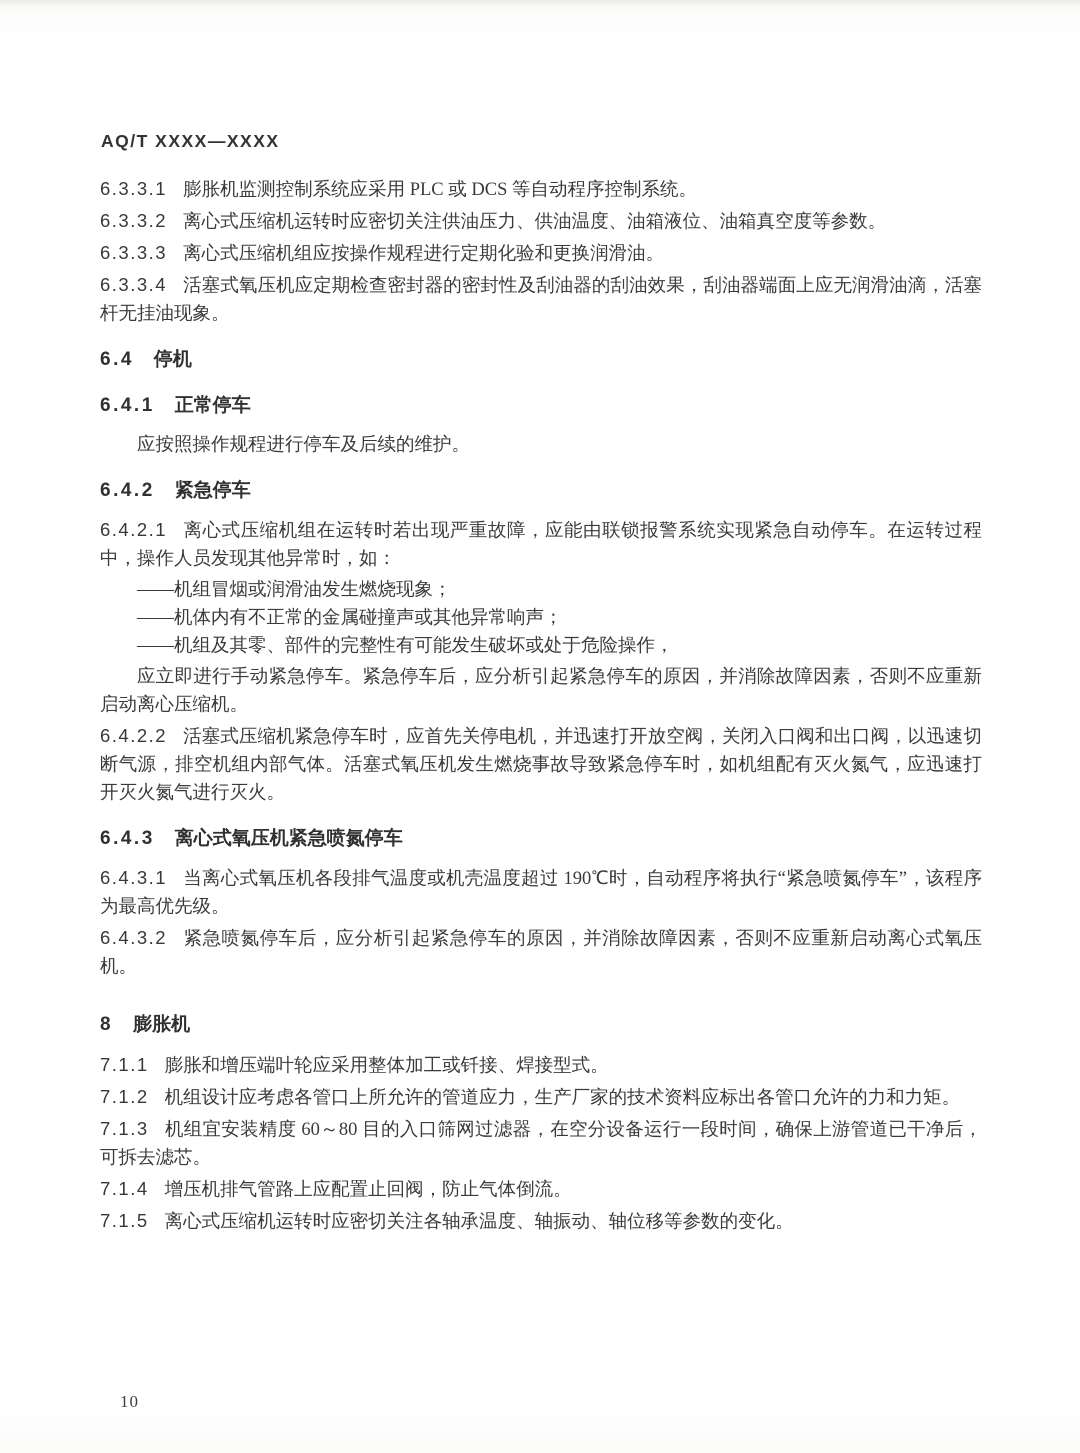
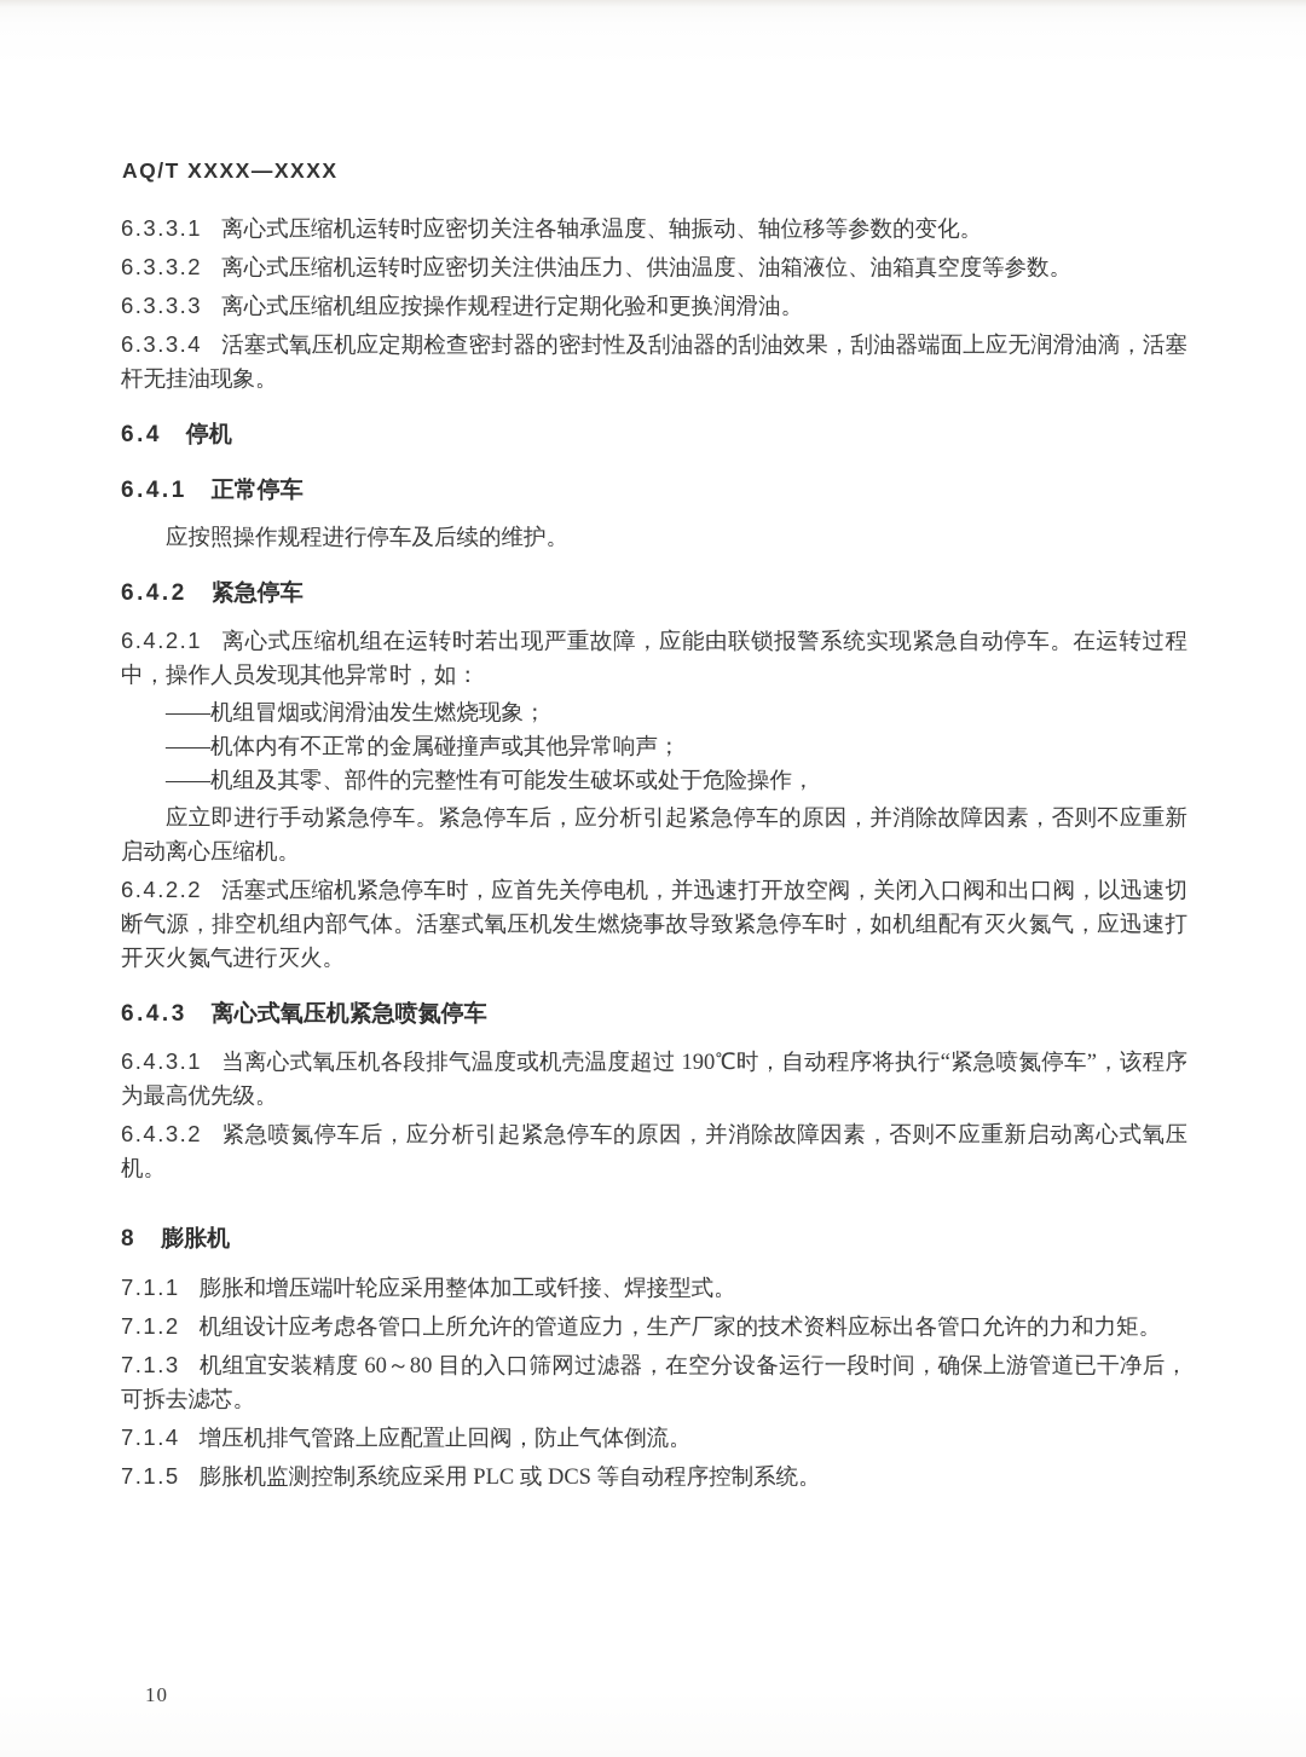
  AQ/T XXXX—XXXX
- 6.3.3.1 膨胀机监测控制系统应采用 PLC 或 DCS 等自动程序控制系统。
+ 6.3.3.1 离心式压缩机运转时应密切关注各轴承温度、轴振动、轴位移等参数的变化。
  6.3.3.2 离心式压缩机运转时应密切关注供油压力、供油温度、油箱液位、油箱真空度等参数。
  6.3.3.3 离心式压缩机组应按操作规程进行定期化验和更换润滑油。
  6.3.3.4 活塞式氧压机应定期检查密封器的密封性及刮油器的刮油效果，刮油器端面上应无润滑油滴，活塞杆无挂油现象。
  6.4 停机
  6.4.1 正常停车
  应按照操作规程进行停车及后续的维护。
  6.4.2 紧急停车
  6.4.2.1 离心式压缩机组在运转时若出现严重故障，应能由联锁报警系统实现紧急自动停车。在运转过程中，操作人员发现其他异常时，如：
  ——机组冒烟或润滑油发生燃烧现象；
  ——机体内有不正常的金属碰撞声或其他异常响声；
  ——机组及其零、部件的完整性有可能发生破坏或处于危险操作，
  应立即进行手动紧急停车。紧急停车后，应分析引起紧急停车的原因，并消除故障因素，否则不应重新启动离心压缩机。
  6.4.2.2 活塞式压缩机紧急停车时，应首先关停电机，并迅速打开放空阀，关闭入口阀和出口阀，以迅速切断气源，排空机组内部气体。活塞式氧压机发生燃烧事故导致紧急停车时，如机组配有灭火氮气，应迅速打开灭火氮气进行灭火。
  6.4.3 离心式氧压机紧急喷氮停车
  6.4.3.1 当离心式氧压机各段排气温度或机壳温度超过 190℃时，自动程序将执行“紧急喷氮停车”，该程序为最高优先级。
  6.4.3.2 紧急喷氮停车后，应分析引起紧急停车的原因，并消除故障因素，否则不应重新启动离心式氧压机。
  8 膨胀机
  7.1.1 膨胀和增压端叶轮应采用整体加工或钎接、焊接型式。
  7.1.2 机组设计应考虑各管口上所允许的管道应力，生产厂家的技术资料应标出各管口允许的力和力矩。
  7.1.3 机组宜安装精度 60～80 目的入口筛网过滤器，在空分设备运行一段时间，确保上游管道已干净后，可拆去滤芯。
  7.1.4 增压机排气管路上应配置止回阀，防止气体倒流。
- 7.1.5 离心式压缩机运转时应密切关注各轴承温度、轴振动、轴位移等参数的变化。
+ 7.1.5 膨胀机监测控制系统应采用 PLC 或 DCS 等自动程序控制系统。
  10
